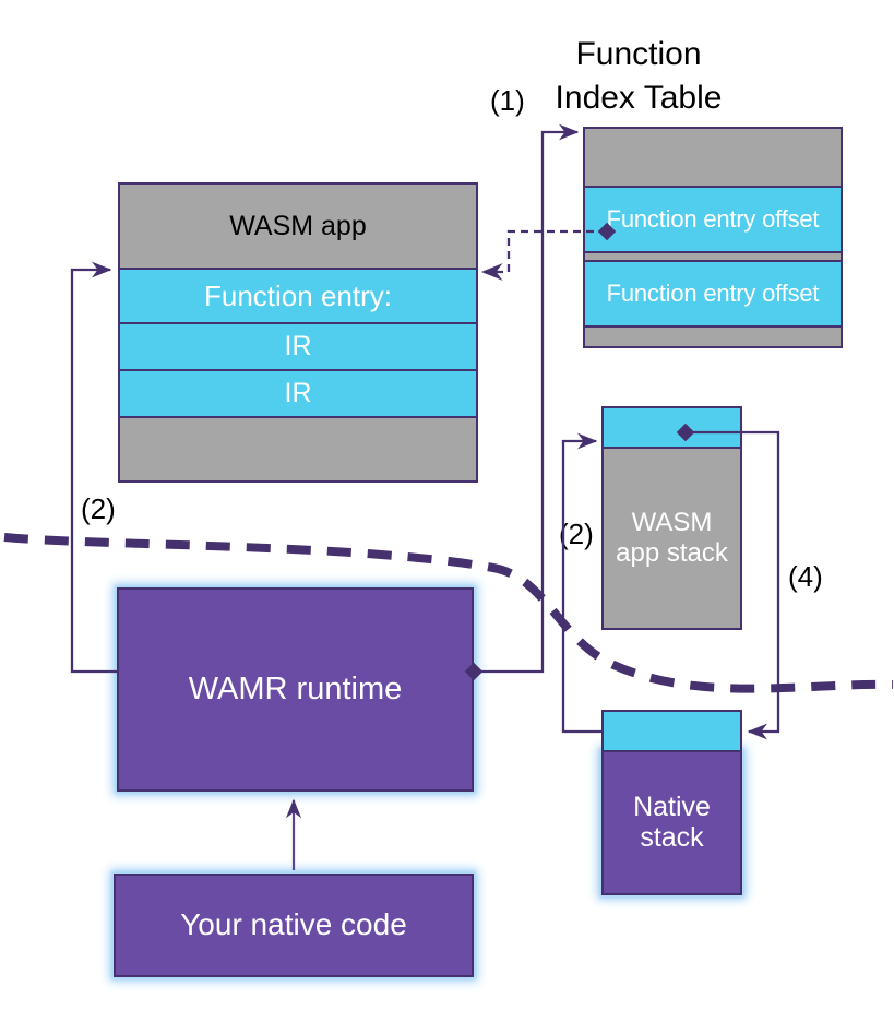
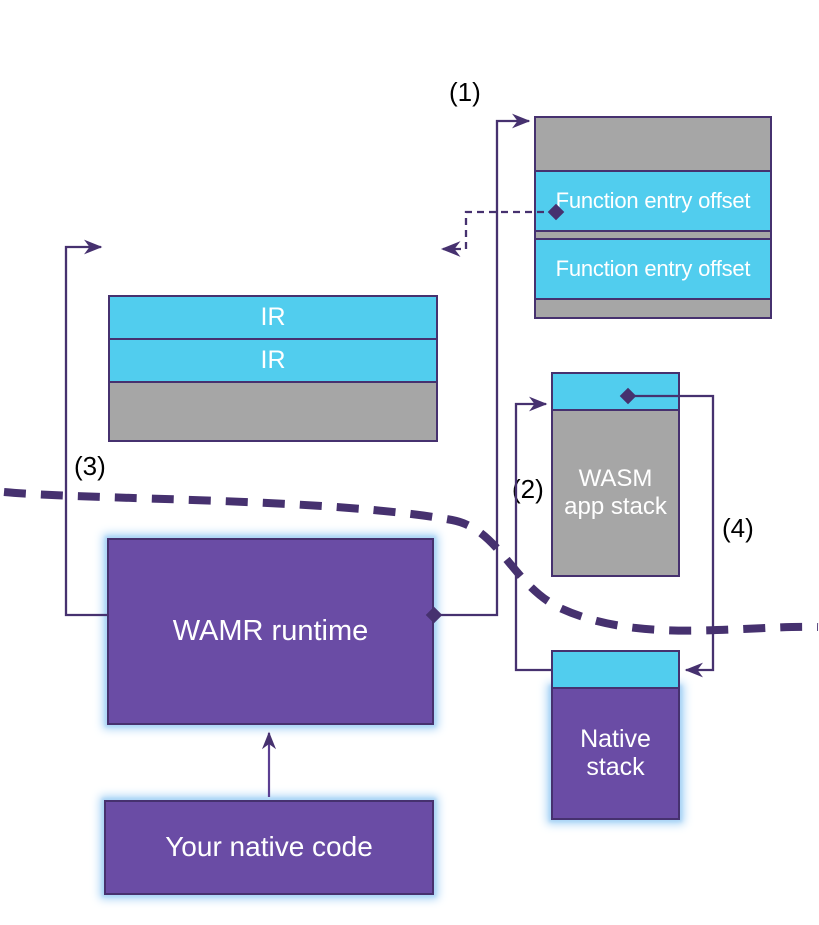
- Function
- Index Table
  (1)
- (2)
+ (3)
  (4)
  Function entry offset
  Function entry offset
- WASM app
- Function entry:
  IR
  IR
  WASM
  app stack
  Native
  stack
  WAMR runtime
  Your native code
